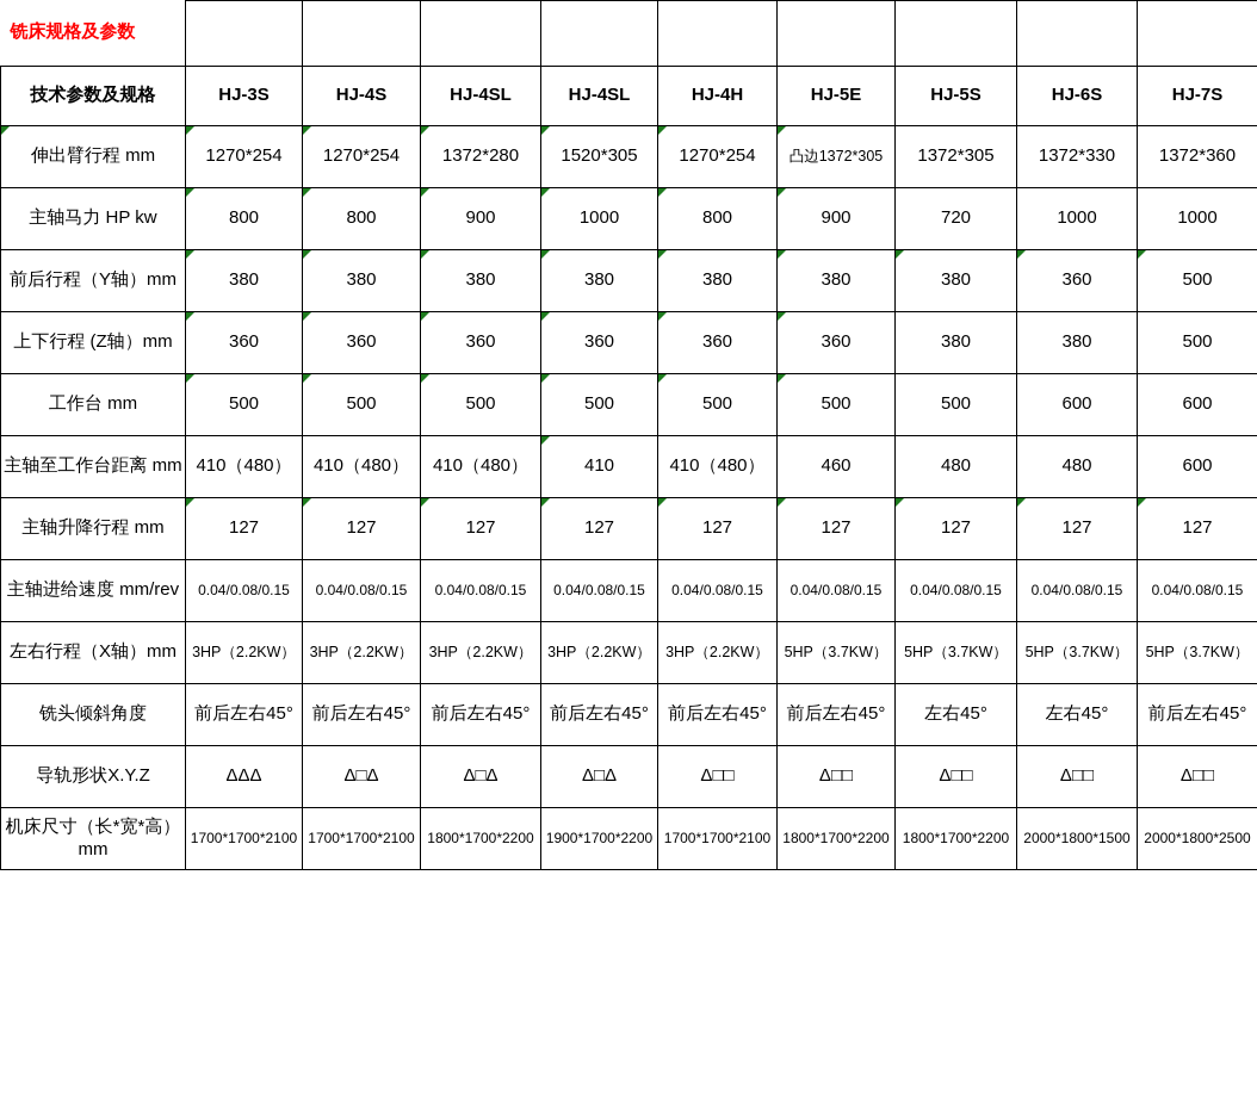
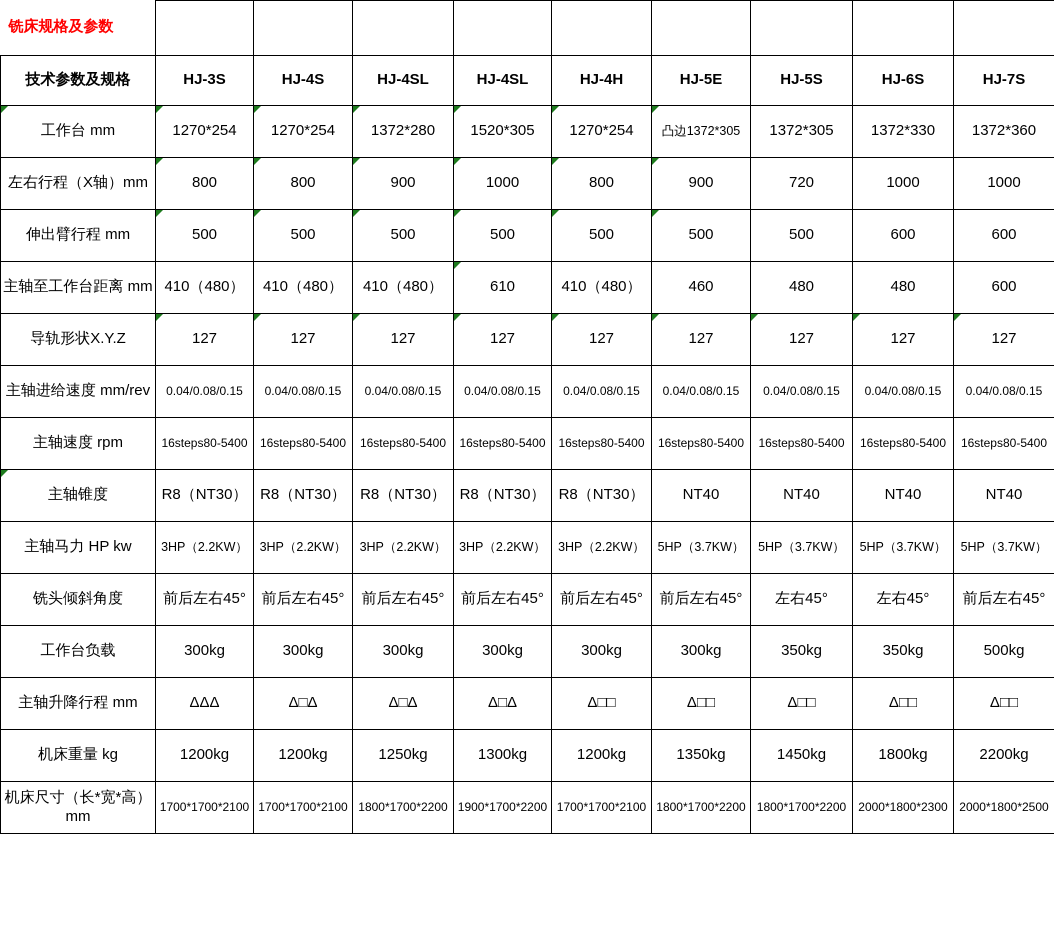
  铣床规格及参数
  技术参数及规格	HJ-3S	HJ-4S	HJ-4SL	HJ-4SL	HJ-4H	HJ-5E	HJ-5S	HJ-6S	HJ-7S
- 伸出臂行程 mm	1270*254	1270*254	1372*280	1520*305	1270*254	凸边1372*305	1372*305	1372*330	1372*360
+ 工作台 mm	1270*254	1270*254	1372*280	1520*305	1270*254	凸边1372*305	1372*305	1372*330	1372*360
- 主轴马力 HP kw	800	800	900	1000	800	900	720	1000	1000
+ 左右行程（X轴）mm	800	800	900	1000	800	900	720	1000	1000
- 前后行程（Y轴）mm	380	380	380	380	380	380	380	360	500
- 上下行程 (Z轴）mm	360	360	360	360	360	360	380	380	500
- 工作台 mm	500	500	500	500	500	500	500	600	600
+ 伸出臂行程 mm	500	500	500	500	500	500	500	600	600
- 主轴至工作台距离 mm	410（480）	410（480）	410（480）	410	410（480）	460	480	480	600
+ 主轴至工作台距离 mm	410（480）	410（480）	410（480）	610	410（480）	460	480	480	600
- 主轴升降行程 mm	127	127	127	127	127	127	127	127	127
+ 导轨形状X.Y.Z	127	127	127	127	127	127	127	127	127
  主轴进给速度 mm/rev	0.04/0.08/0.15	0.04/0.08/0.15	0.04/0.08/0.15	0.04/0.08/0.15	0.04/0.08/0.15	0.04/0.08/0.15	0.04/0.08/0.15	0.04/0.08/0.15	0.04/0.08/0.15
+ 主轴速度 rpm	16steps80-5400	16steps80-5400	16steps80-5400	16steps80-5400	16steps80-5400	16steps80-5400	16steps80-5400	16steps80-5400	16steps80-5400
+ 主轴锥度	R8（NT30）	R8（NT30）	R8（NT30）	R8（NT30）	R8（NT30）	NT40	NT40	NT40	NT40
- 左右行程（X轴）mm	3HP（2.2KW）	3HP（2.2KW）	3HP（2.2KW）	3HP（2.2KW）	3HP（2.2KW）	5HP（3.7KW）	5HP（3.7KW）	5HP（3.7KW）	5HP（3.7KW）
+ 主轴马力 HP kw	3HP（2.2KW）	3HP（2.2KW）	3HP（2.2KW）	3HP（2.2KW）	3HP（2.2KW）	5HP（3.7KW）	5HP（3.7KW）	5HP（3.7KW）	5HP（3.7KW）
  铣头倾斜角度	前后左右45°	前后左右45°	前后左右45°	前后左右45°	前后左右45°	前后左右45°	左右45°	左右45°	前后左右45°
+ 工作台负载	300kg	300kg	300kg	300kg	300kg	300kg	350kg	350kg	500kg
- 导轨形状X.Y.Z	ΔΔΔ	Δ□Δ	Δ□Δ	Δ□Δ	Δ□□	Δ□□	Δ□□	Δ□□	Δ□□
+ 主轴升降行程 mm	ΔΔΔ	Δ□Δ	Δ□Δ	Δ□Δ	Δ□□	Δ□□	Δ□□	Δ□□	Δ□□
+ 机床重量 kg	1200kg	1200kg	1250kg	1300kg	1200kg	1350kg	1450kg	1800kg	2200kg
- 机床尺寸（长*宽*高）mm	1700*1700*2100	1700*1700*2100	1800*1700*2200	1900*1700*2200	1700*1700*2100	1800*1700*2200	1800*1700*2200	2000*1800*1500	2000*1800*2500
+ 机床尺寸（长*宽*高）mm	1700*1700*2100	1700*1700*2100	1800*1700*2200	1900*1700*2200	1700*1700*2100	1800*1700*2200	1800*1700*2200	2000*1800*2300	2000*1800*2500
